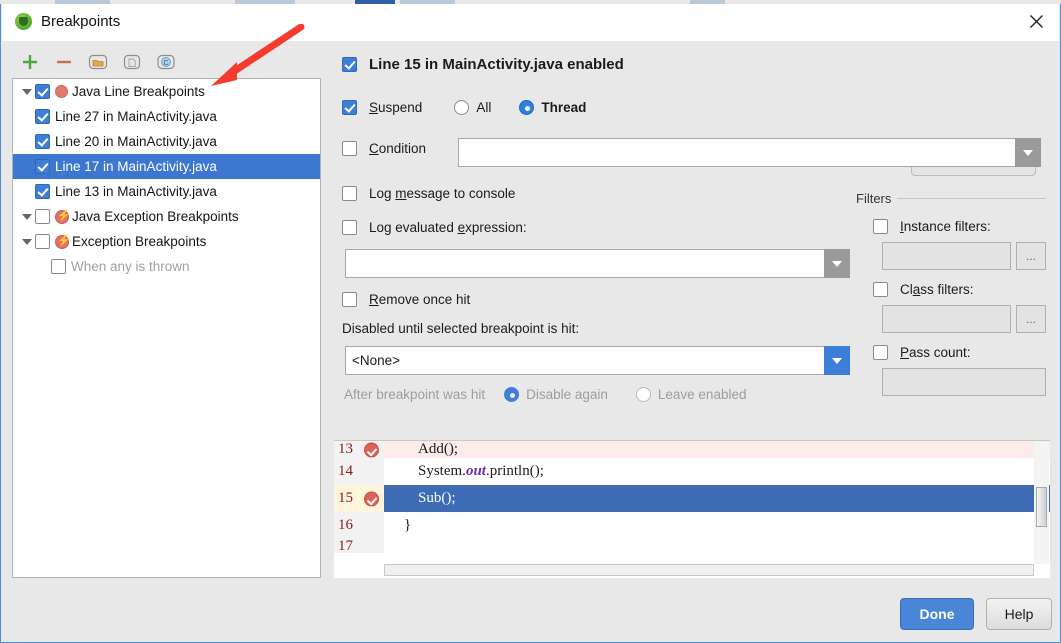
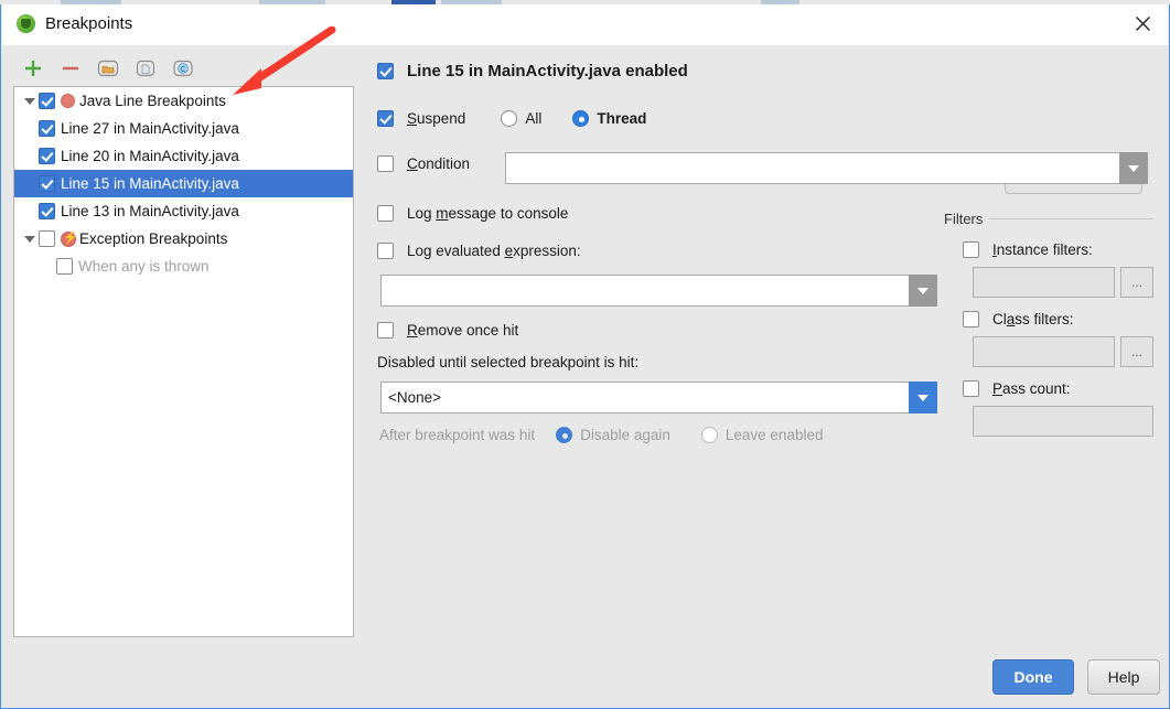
  Breakpoints
  Java Line Breakpoints
  Line 27 in MainActivity.java
  Line 20 in MainActivity.java
- Line 17 in MainActivity.java
+ Line 15 in MainActivity.java
  Line 13 in MainActivity.java
- Java Exception Breakpoints
  Exception Breakpoints
  When any is thrown
  Line 15 in MainActivity.java enabled
  Suspend
  All
  Thread
  Condition
  Log message to console
  Log evaluated expression:
  Remove once hit
  Disabled until selected breakpoint is hit:
  <None>
  After breakpoint was hit
  Disable again
  Leave enabled
  Filters
  Instance filters:
  ...
  Class filters:
  ...
  Pass count:
  Done
  Help
- 13
- Add();
- 14
- System.
- out
- .println();
- 15
- Sub();
- 16
- }
- 17
